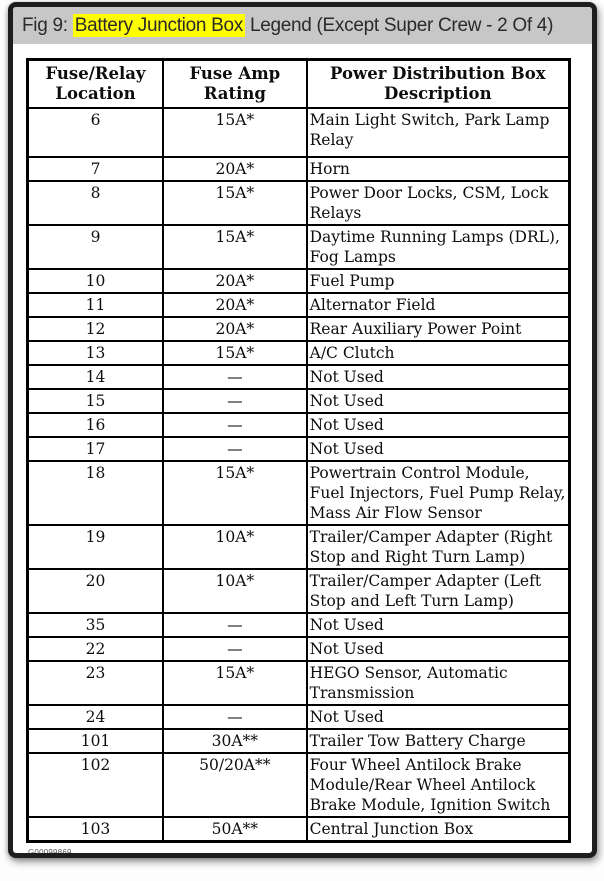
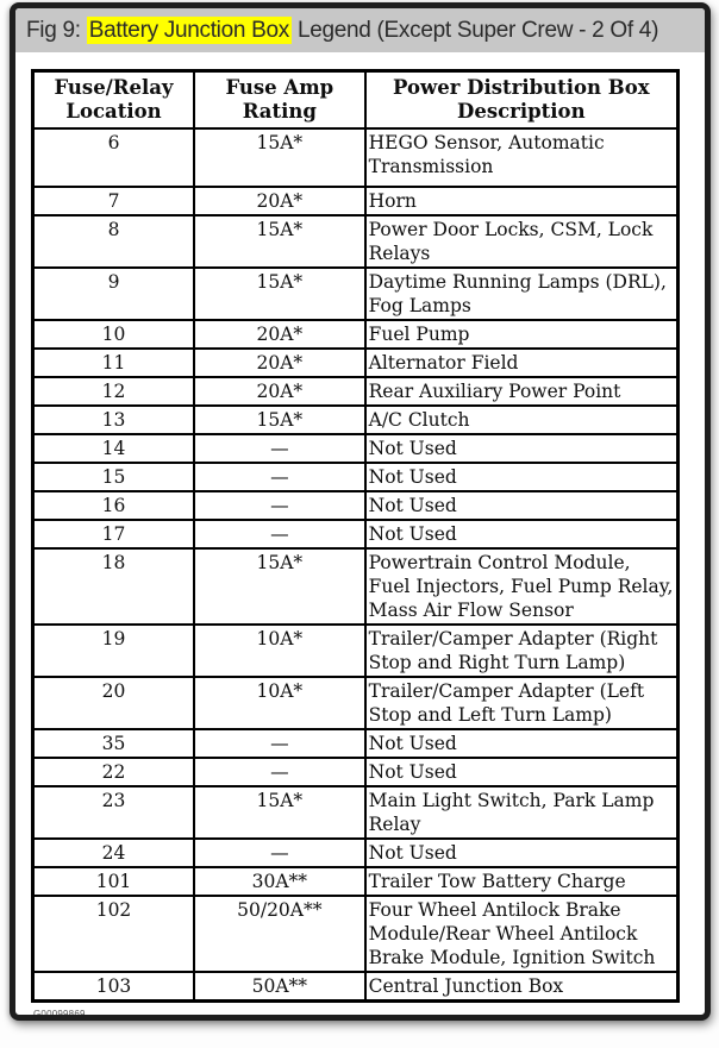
  Fig 9: Battery Junction Box Legend (Except Super Crew - 2 Of 4)
  Fuse/Relay Location	Fuse Amp Rating	Power Distribution Box Description
- 6	15A*	Main Light Switch, Park Lamp Relay
+ 6	15A*	HEGO Sensor, Automatic Transmission
  7	20A*	Horn
  8	15A*	Power Door Locks, CSM, Lock Relays
  9	15A*	Daytime Running Lamps (DRL), Fog Lamps
  10	20A*	Fuel Pump
  11	20A*	Alternator Field
  12	20A*	Rear Auxiliary Power Point
  13	15A*	A/C Clutch
  14	—	Not Used
  15	—	Not Used
  16	—	Not Used
  17	—	Not Used
  18	15A*	Powertrain Control Module, Fuel Injectors, Fuel Pump Relay, Mass Air Flow Sensor
  19	10A*	Trailer/Camper Adapter (Right Stop and Right Turn Lamp)
  20	10A*	Trailer/Camper Adapter (Left Stop and Left Turn Lamp)
  35	—	Not Used
  22	—	Not Used
- 23	15A*	HEGO Sensor, Automatic Transmission
+ 23	15A*	Main Light Switch, Park Lamp Relay
  24	—	Not Used
  101	30A**	Trailer Tow Battery Charge
  102	50/20A**	Four Wheel Antilock Brake Module/Rear Wheel Antilock Brake Module, Ignition Switch
  103	50A**	Central Junction Box
  G00099869
